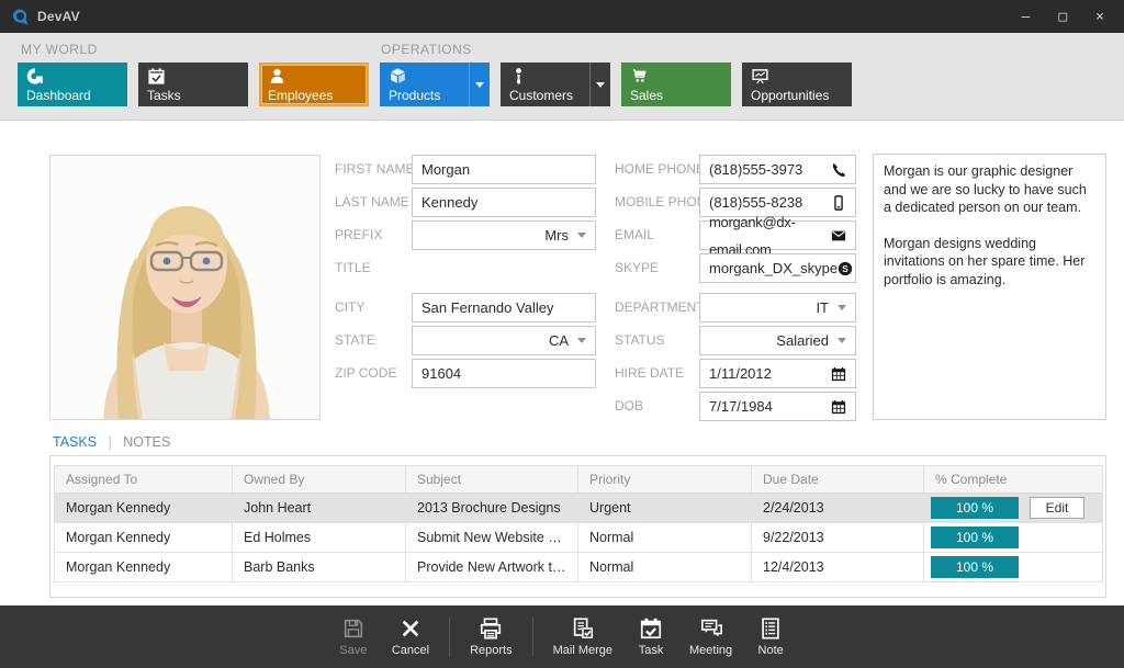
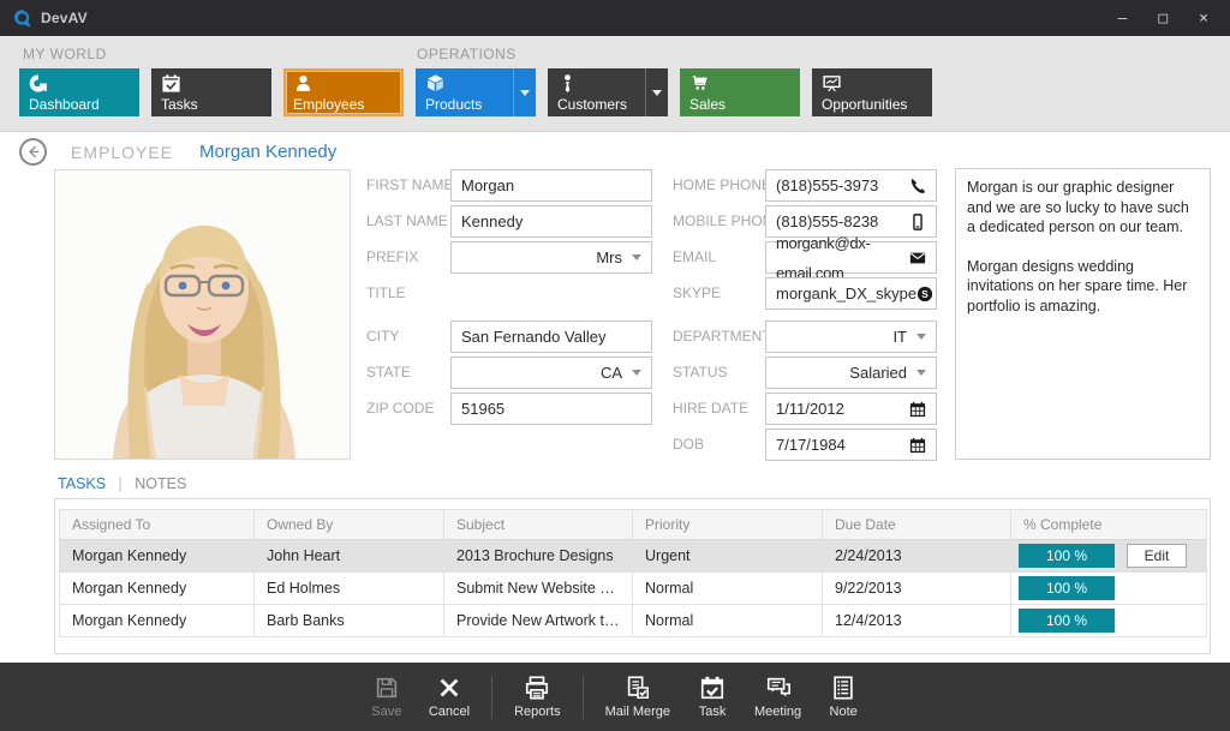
  DevAV
  –
  □
  ×
  MY WORLD
  OPERATIONS
  Dashboard
  Tasks
  Employees
  Products
  Customers
  Sales
  Opportunities
+ EMPLOYEE
+ Morgan Kennedy
  FIRST NAME
  Morgan
  LAST NAME
  Kennedy
  PREFIX
  Mrs
  TITLE
  CITY
  San Fernando Valley
  STATE
  CA
  ZIP CODE
- 91604
+ 51965
  HOME PHON
  (818)555-3973
  MOBILE PHO
  (818)555-8238
  EMAIL
  morgank@dx-email.com
  SKYPE
  morgank_DX_skype
  S
  DEPARTMEN
  IT
  STATUS
  Salaried
  HIRE DATE
  1/11/2012
  DOB
  7/17/1984
  Morgan is our graphic designer and we are so lucky to have such a dedicated person on our team.
  Morgan designs wedding invitations on her spare time. Her portfolio is amazing.
  TASKS | NOTES
  Assigned To	Owned By	Subject	Priority	Due Date	% Complete
  Morgan Kennedy	John Heart	2013 Brochure Designs	Urgent	2/24/2013	100 % Edit
  Morgan Kennedy	Ed Holmes	Submit New Website Desi	Normal	9/22/2013	100 %
  Morgan Kennedy	Barb Banks	Provide New Artwork to Su	Normal	12/4/2013	100 %
  Save
  Cancel
  Reports
  Mail Merge
  Task
  Meeting
  Note
